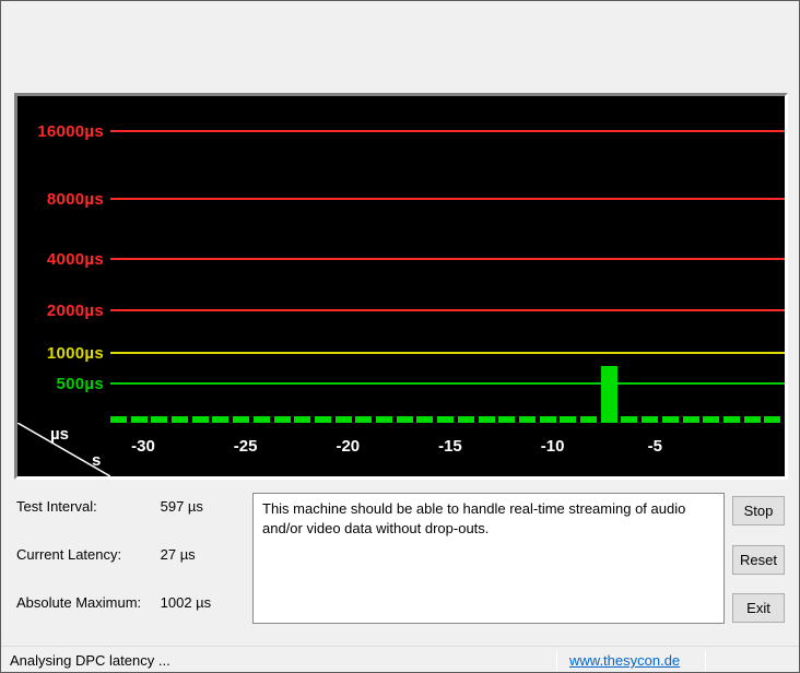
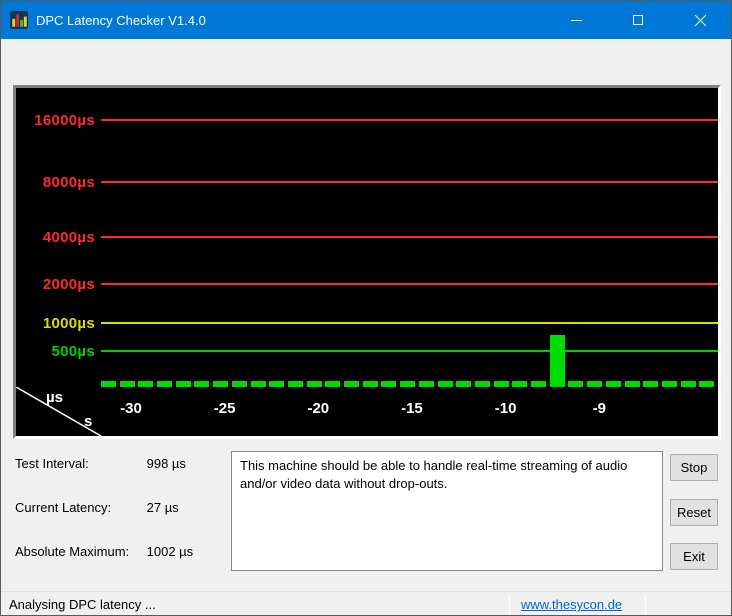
+ DPC Latency Checker V1.4.0
  µs
  s
  16000µs
  8000µs
  4000µs
  2000µs
  1000µs
  500µs
  -30
  -25
  -20
  -15
  -10
- -5
+ -9
- Test Interval: 597 µs
+ Test Interval: 998 µs
  Current Latency: 27 µs
  Absolute Maximum: 1002 µs
  This machine should be able to handle real-time streaming of audio and/or video data without drop-outs.
  Stop
  Reset
  Exit
  Analysing DPC latency ...
  www.thesycon.de
